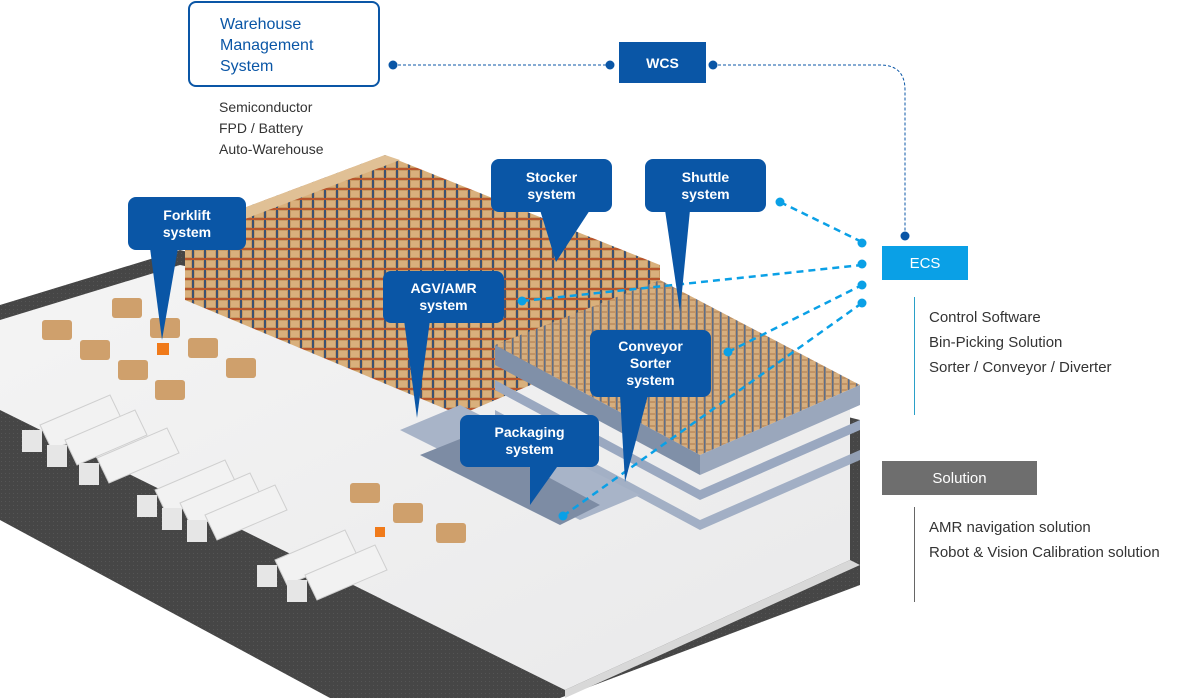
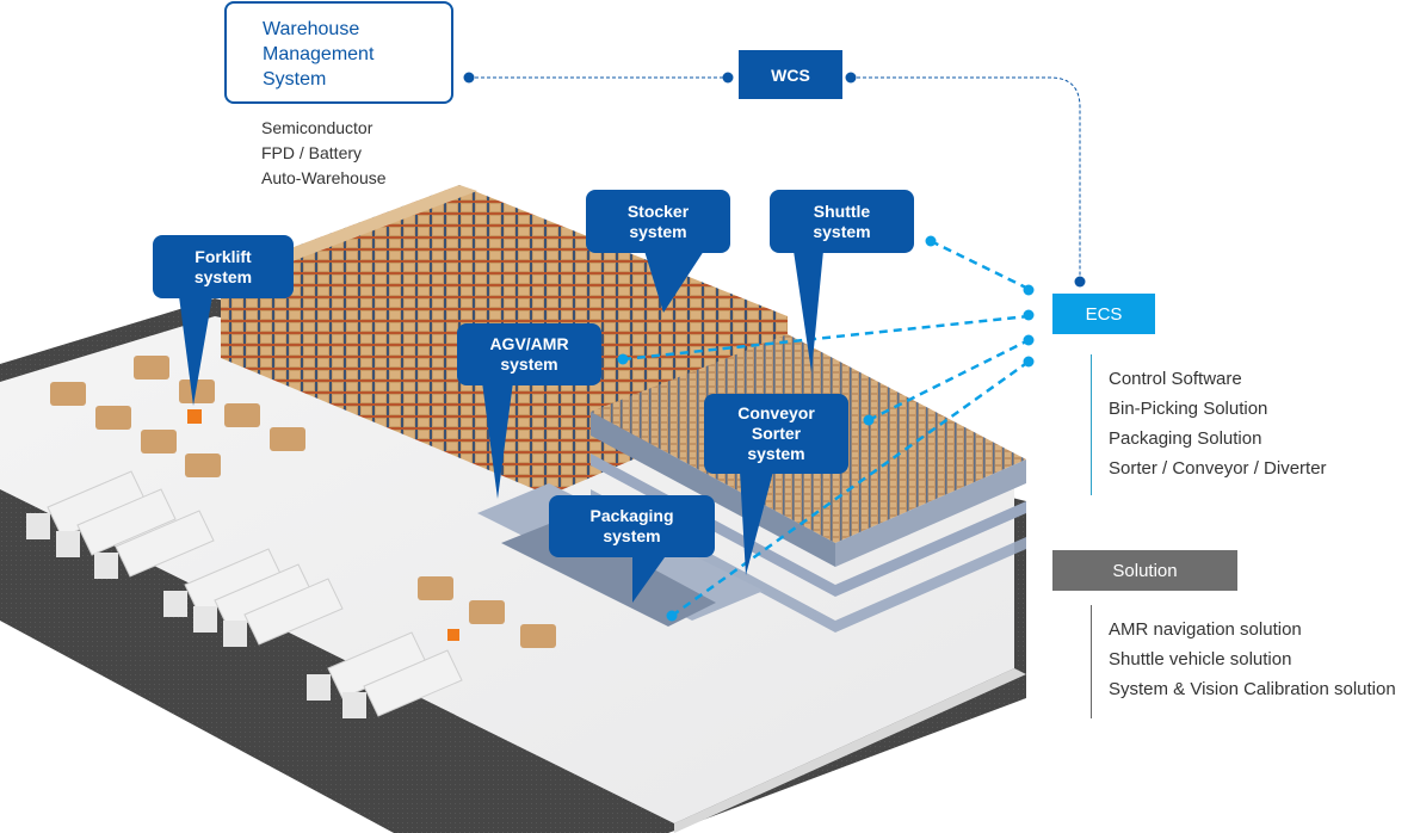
  Warehouse
  Management
  System
  Semiconductor
  FPD / Battery
  Auto-Warehouse
  WCS
  ECS
  Control Software
  Bin-Picking Solution
+ Packaging Solution
  Sorter / Conveyor / Diverter
  Solution
  AMR navigation solution
+ Shuttle vehicle solution
- Robot & Vision Calibration solution
+ System & Vision Calibration solution
  Forklift
  system
  Stocker
  system
  Shuttle
  system
  AGV/AMR
  system
  Conveyor
  Sorter
  system
  Packaging
  system
